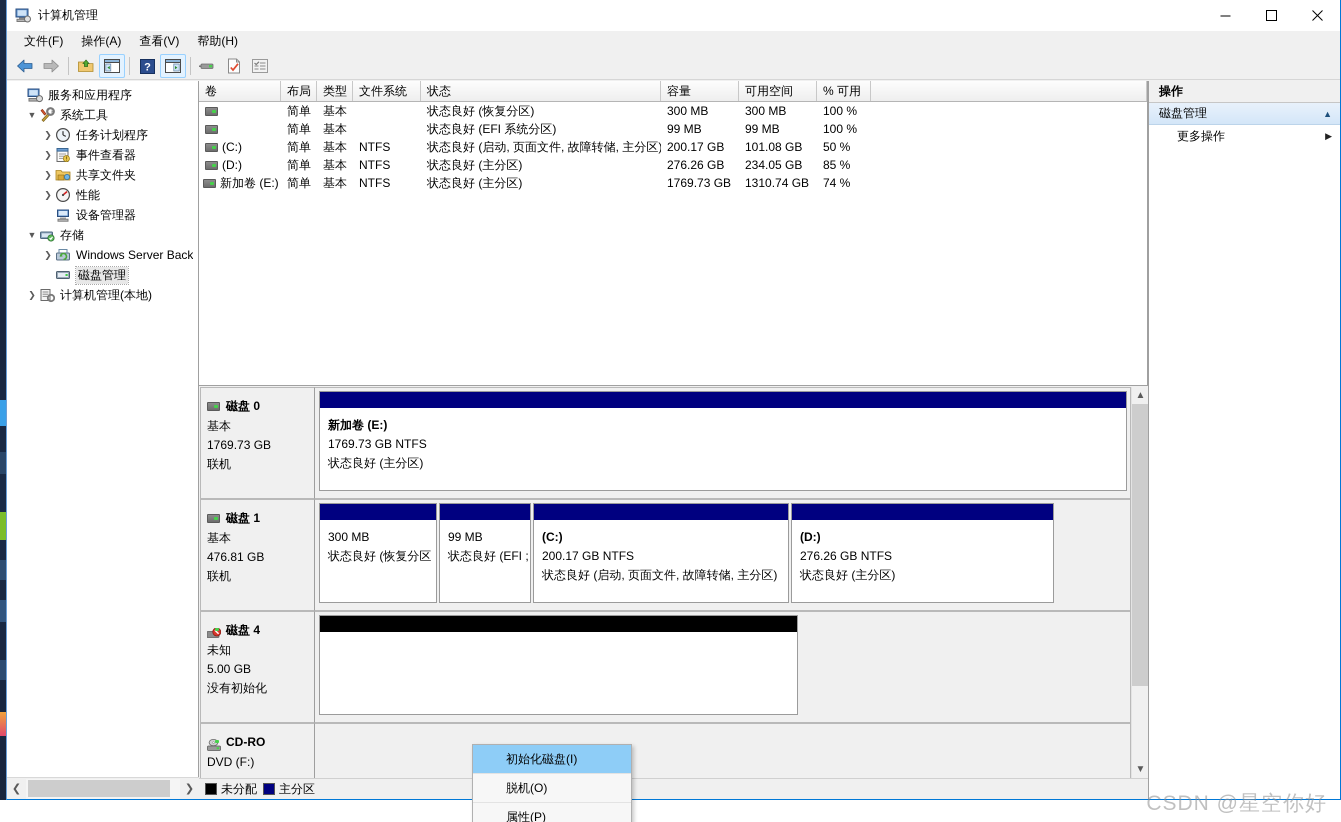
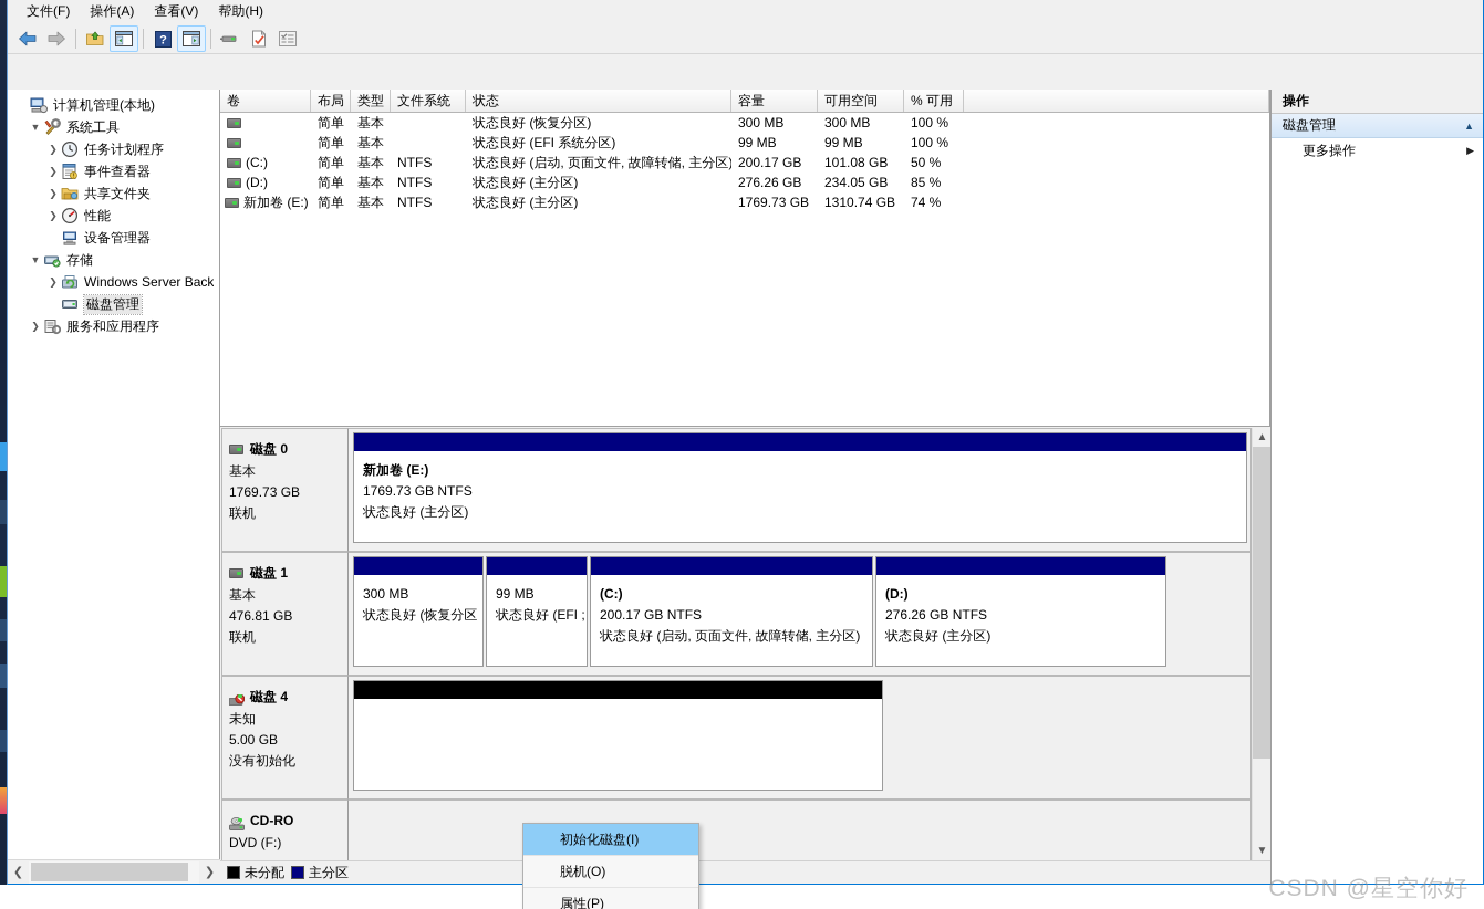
- 计算机管理
  文件(F)
  操作(A)
  查看(V)
  帮助(H)
  ?
- 服务和应用程序
+ 计算机管理(本地)
  ▼
  系统工具
  ❯
  任务计划程序
  ❯
  事件查看器
  ❯
  共享文件夹
  ❯
  性能
  设备管理器
  ▼
  存储
  ❯
  Windows Server Back
  磁盘管理
  ❯
- 计算机管理(本地)
+ 服务和应用程序
  ❮
  ❯
  卷
  布局
  类型
  文件系统
  状态
  容量
  可用空间
  % 可用
  简单
  基本
  状态良好 (恢复分区)
  300 MB
  300 MB
  100 %
  简单
  基本
  状态良好 (EFI 系统分区)
  99 MB
  99 MB
  100 %
  (C:)
  简单
  基本
  NTFS
  状态良好 (启动, 页面文件, 故障转储, 主分区)
  200.17 GB
  101.08 GB
  50 %
  (D:)
  简单
  基本
  NTFS
  状态良好 (主分区)
  276.26 GB
  234.05 GB
  85 %
  新加卷 (E:)
  简单
  基本
  NTFS
  状态良好 (主分区)
  1769.73 GB
  1310.74 GB
  74 %
  磁盘 0
  基本
  1769.73 GB
  联机
  新加卷 (E:)
  1769.73 GB NTFS
  状态良好 (主分区)
  磁盘 1
  基本
  476.81 GB
  联机
  300 MB
  状态良好 (恢复分区
  99 MB
  状态良好 (EFI ;
  (C:)
  200.17 GB NTFS
  状态良好 (启动, 页面文件, 故障转储, 主分区)
  (D:)
  276.26 GB NTFS
  状态良好 (主分区)
  磁盘 4
  未知
  5.00 GB
  没有初始化
  CD-RO
  DVD (F:)
  ▲
  ▼
  未分配
  主分区
  初始化磁盘(I)
  脱机(O)
  属性(P)
  操作
  磁盘管理
  ▲
  更多操作
  ▶
  CSDN @星空你好
